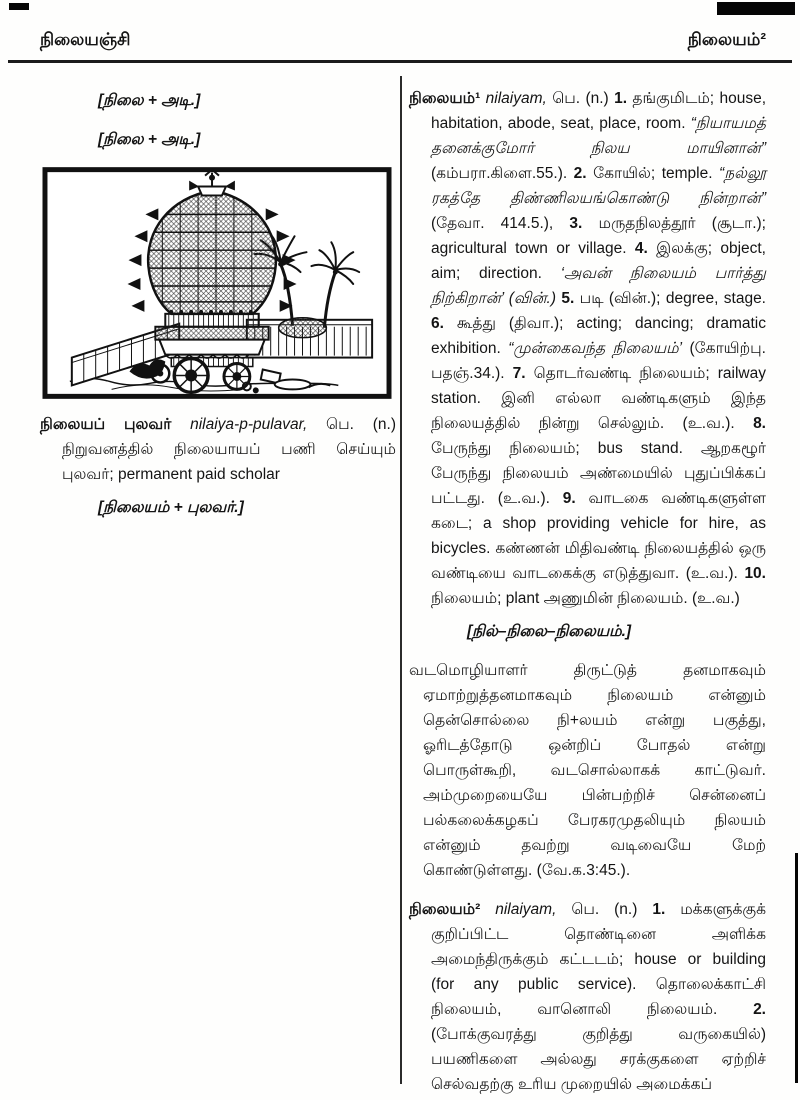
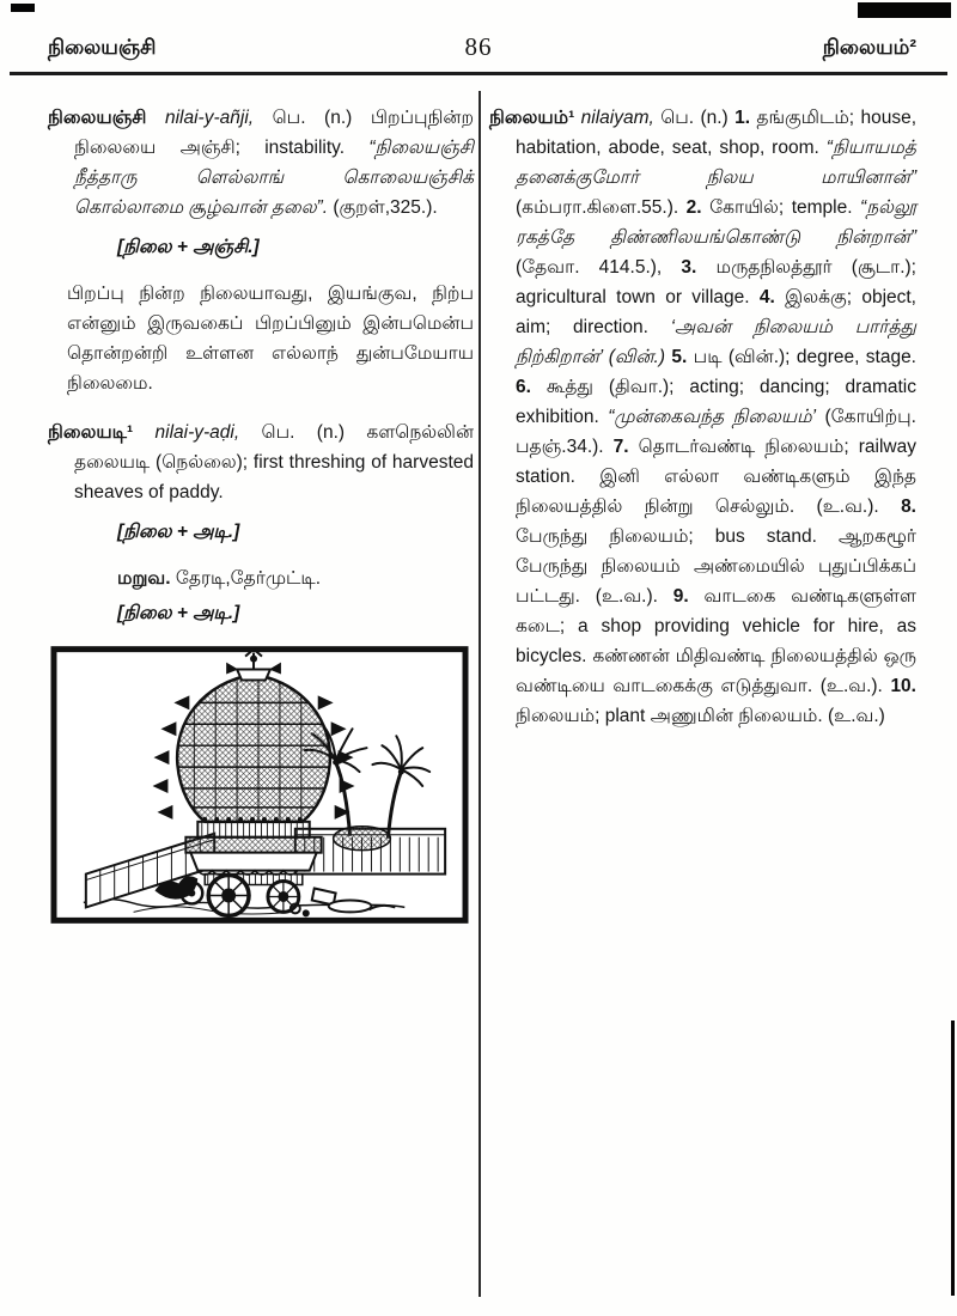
  நிலையஞ்சி
+ 86
  நிலையம்²
+ நிலையஞ்சி nilai-y-añji, பெ. (n.) பிறப்புநின்ற நிலையை அஞ்சி; instability. “நிலையஞ்சி நீத்தாரு ளெல்லாங் கொலையஞ்சிக் கொல்லாமை சூழ்வான் தலை”. (குறள்,325.).
+ [நிலை + அஞ்சி.]
+ பிறப்பு நின்ற நிலையாவது, இயங்குவ, நிற்ப என்னும் இருவகைப் பிறப்பினும் இன்பமென்ப தொன்றன்றி உள்ளன எல்லாந் துன்பமேயாய நிலைமை.
+ நிலையடி¹ nilai-y-aḍi, பெ. (n.) களநெல்லின் தலையடி (நெல்லை); first threshing of harvested sheaves of paddy.
  [நிலை + அடி.]
+ மறுவ. தேரடி,தேர்முட்டி.
  [நிலை + அடி.]
- நிலையப் புலவர் nilaiya-p-pulavar, பெ. (n.) நிறுவனத்தில் நிலையாயப் பணி செய்யும் புலவர்; permanent paid scholar
- [நிலையம் + புலவர்.]
- நிலையம்¹ nilaiyam, பெ. (n.) 1. தங்குமிடம்; house, habitation, abode, seat, place, room. “நியாயமத் தனைக்குமோர் நிலய மாயினான்” (கம்பரா.கிளை.55.). 2. கோயில்; temple. “நல்லூ ரகத்தே திண்ணிலயங்கொண்டு நின்றான்” (தேவா. 414.5.), 3. மருதநிலத்தூர் (சூடா.); agricultural town or village. 4. இலக்கு; object, aim; direction. ‘அவன் நிலையம் பார்த்து நிற்கிறான்’ (வின்.) 5. படி (வின்.); degree, stage. 6. கூத்து (திவா.); acting; dancing; dramatic exhibition. “முன்கைவந்த நிலையம்’ (கோயிற்பு. பதஞ்.34.). 7. தொடர்வண்டி நிலையம்; railway station. இனி எல்லா வண்டிகளும் இந்த நிலையத்தில் நின்று செல்லும். (உ.வ.). 8. பேருந்து நிலையம்; bus stand. ஆறகழூர் பேருந்து நிலையம் அண்மையில் புதுப்பிக்கப் பட்டது. (உ.வ.). 9. வாடகை வண்டிகளுள்ள கடை; a shop providing vehicle for hire, as bicycles. கண்ணன் மிதிவண்டி நிலையத்தில் ஒரு வண்டியை வாடகைக்கு எடுத்துவா. (உ.வ.). 10. நிலையம்; plant அணுமின் நிலையம். (உ.வ.)
+ நிலையம்¹ nilaiyam, பெ. (n.) 1. தங்குமிடம்; house, habitation, abode, seat, shop, room. “நியாயமத் தனைக்குமோர் நிலய மாயினான்” (கம்பரா.கிளை.55.). 2. கோயில்; temple. “நல்லூ ரகத்தே திண்ணிலயங்கொண்டு நின்றான்” (தேவா. 414.5.), 3. மருதநிலத்தூர் (சூடா.); agricultural town or village. 4. இலக்கு; object, aim; direction. ‘அவன் நிலையம் பார்த்து நிற்கிறான்’ (வின்.) 5. படி (வின்.); degree, stage. 6. கூத்து (திவா.); acting; dancing; dramatic exhibition. “முன்கைவந்த நிலையம்’ (கோயிற்பு. பதஞ்.34.). 7. தொடர்வண்டி நிலையம்; railway station. இனி எல்லா வண்டிகளும் இந்த நிலையத்தில் நின்று செல்லும். (உ.வ.). 8. பேருந்து நிலையம்; bus stand. ஆறகழூர் பேருந்து நிலையம் அண்மையில் புதுப்பிக்கப் பட்டது. (உ.வ.). 9. வாடகை வண்டிகளுள்ள கடை; a shop providing vehicle for hire, as bicycles. கண்ணன் மிதிவண்டி நிலையத்தில் ஒரு வண்டியை வாடகைக்கு எடுத்துவா. (உ.வ.). 10. நிலையம்; plant அணுமின் நிலையம். (உ.வ.)
- [நில்–நிலை–நிலையம்.]
- வடமொழியாளர் திருட்டுத் தனமாகவும் ஏமாற்றுத்தனமாகவும் நிலையம் என்னும் தென்சொல்லை நி+லயம் என்று பகுத்து, ஓரிடத்தோடு ஒன்றிப் போதல் என்று பொருள்கூறி, வடசொல்லாகக் காட்டுவர். அம்முறையையே பின்பற்றிச் சென்னைப் பல்கலைக்கழகப் பேரகரமுதலியும் நிலயம் என்னும் தவற்று வடிவையே மேற் கொண்டுள்ளது. (வே.க.3:45.).
- நிலையம்² nilaiyam, பெ. (n.) 1. மக்களுக்குக் குறிப்பிட்ட தொண்டினை அளிக்க அமைந்திருக்கும் கட்டடம்; house or building (for any public service). தொலைக்காட்சி நிலையம், வானொலி நிலையம். 2. (போக்குவரத்து குறித்து வருகையில்) பயணிகளை அல்லது சரக்குகளை ஏற்றிச் செல்வதற்கு உரிய முறையில் அமைக்கப்
